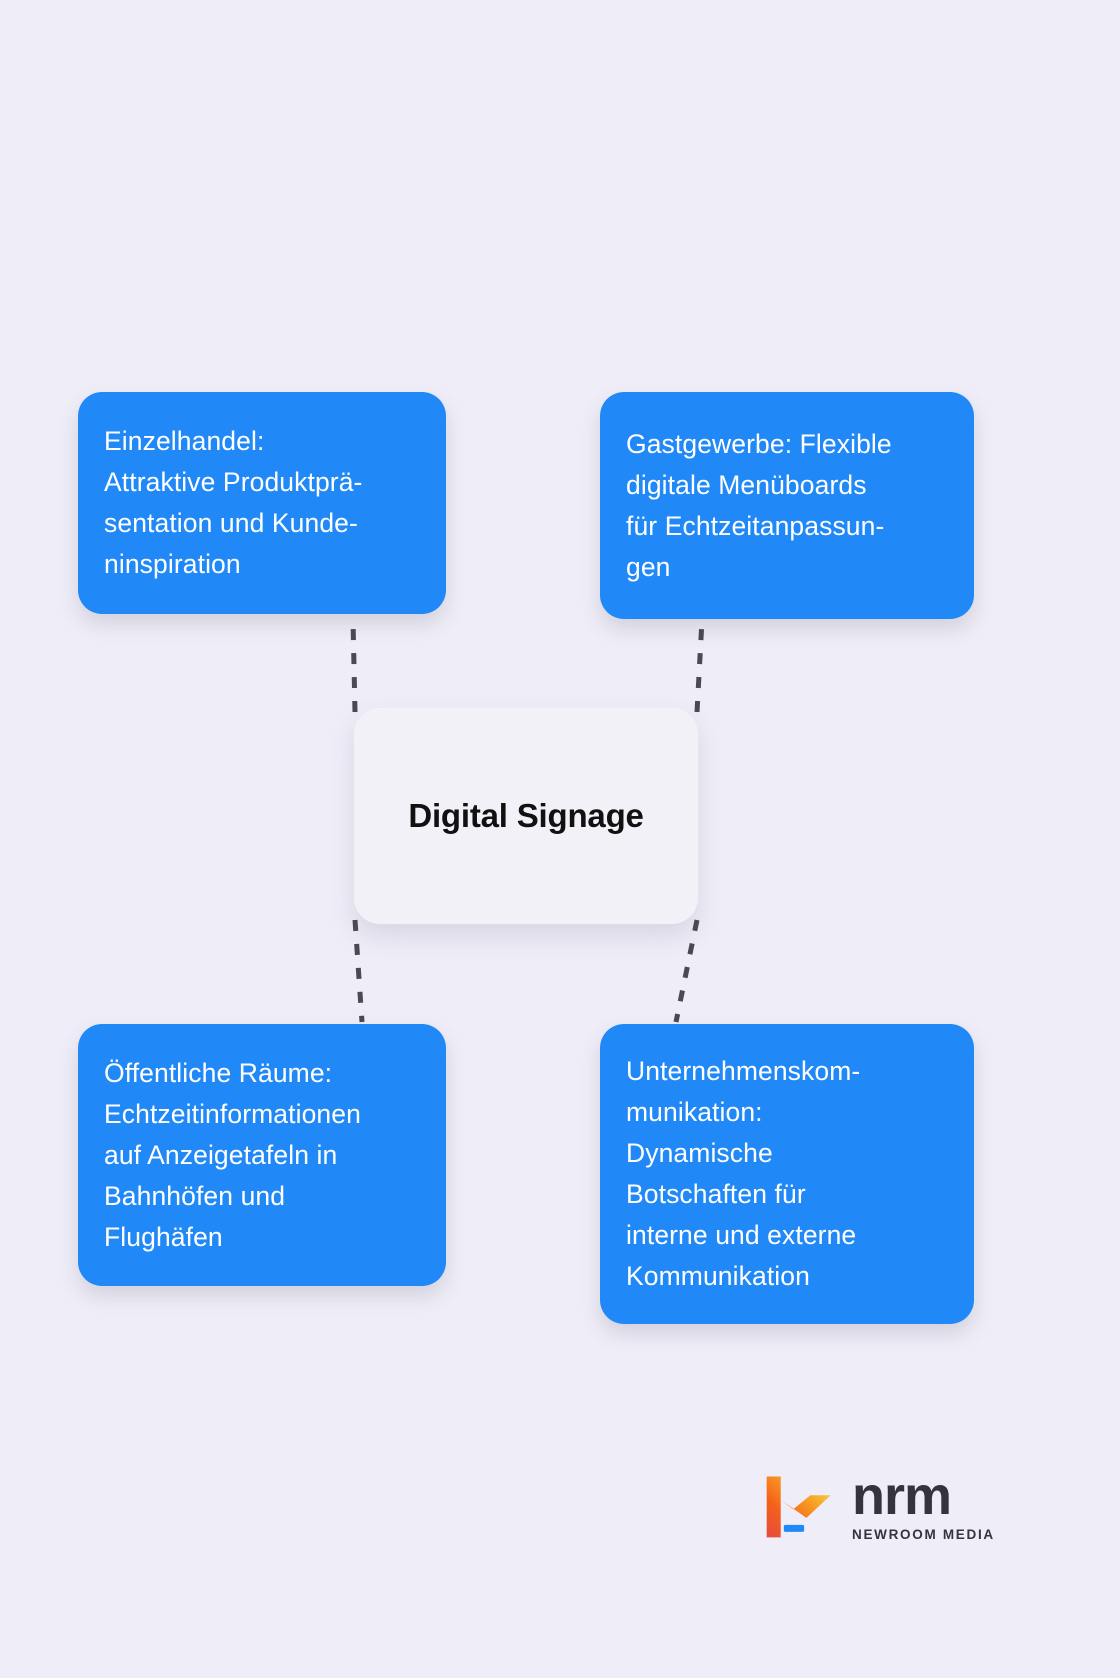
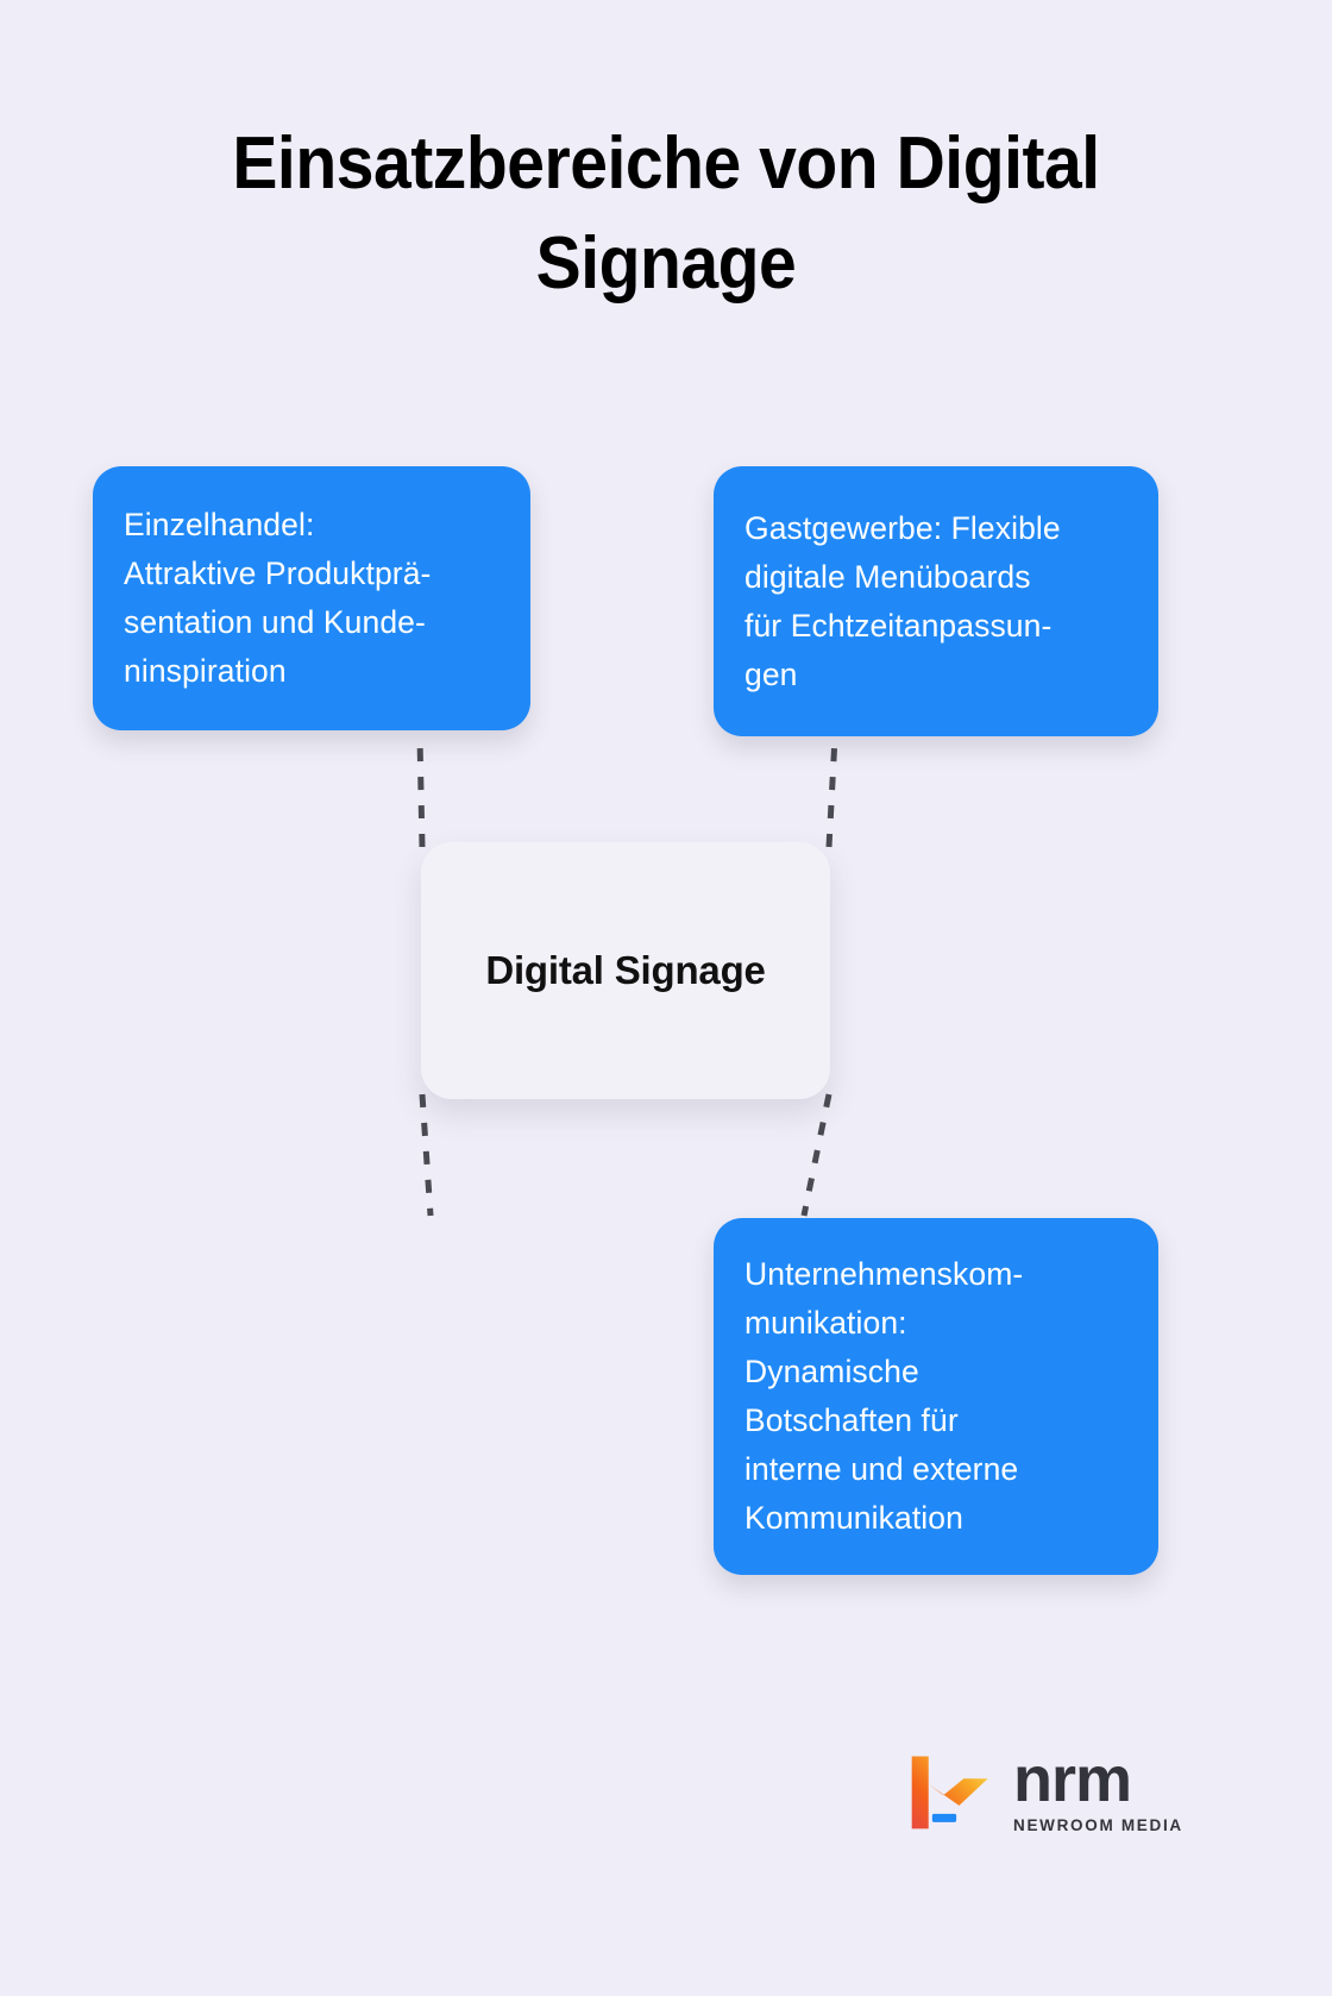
+ Einsatzbereiche von Digital Signage
  Einzelhandel:
  Attraktive Produktprä-
  sentation und Kunde-
  ninspiration
  Gastgewerbe: Flexible
  digitale Menüboards
  für Echtzeitanpassun-
  gen
  Digital Signage
- Öffentliche Räume:
- Echtzeitinformationen
- auf Anzeigetafeln in
- Bahnhöfen und
- Flughäfen
  Unternehmenskom-
  munikation:
  Dynamische
  Botschaften für
  interne und externe
  Kommunikation
  nrm
  NEWROOM MEDIA
